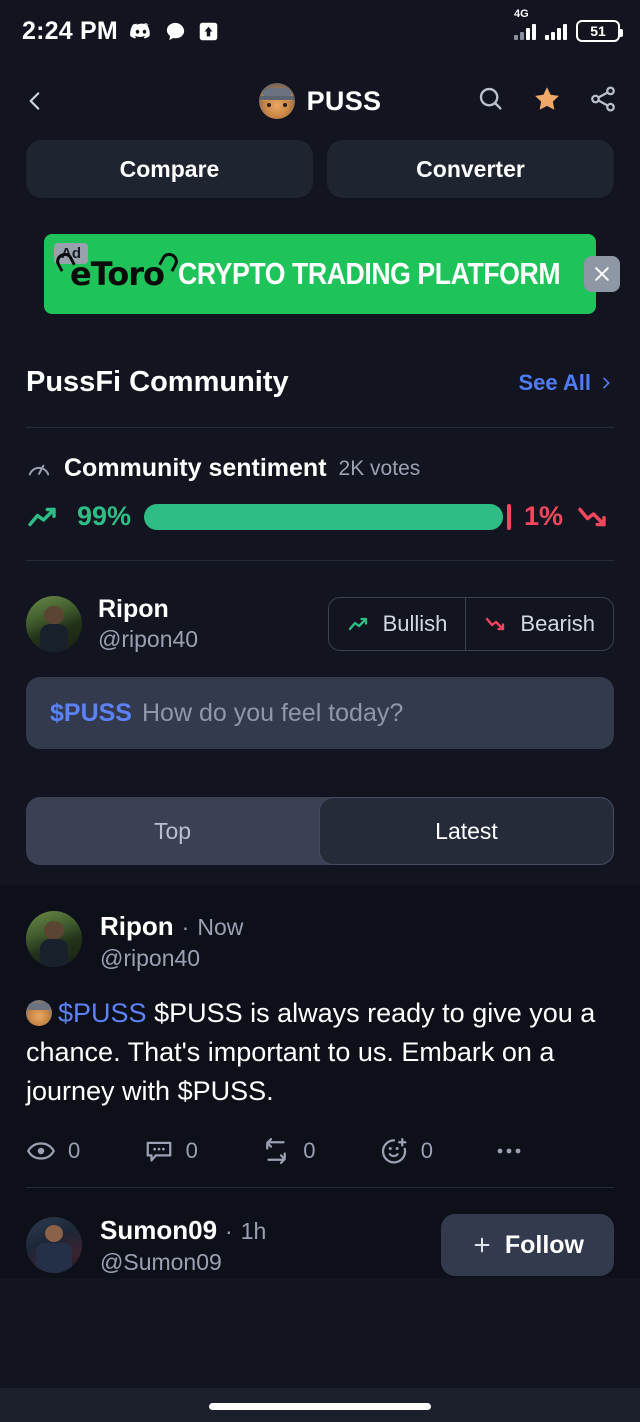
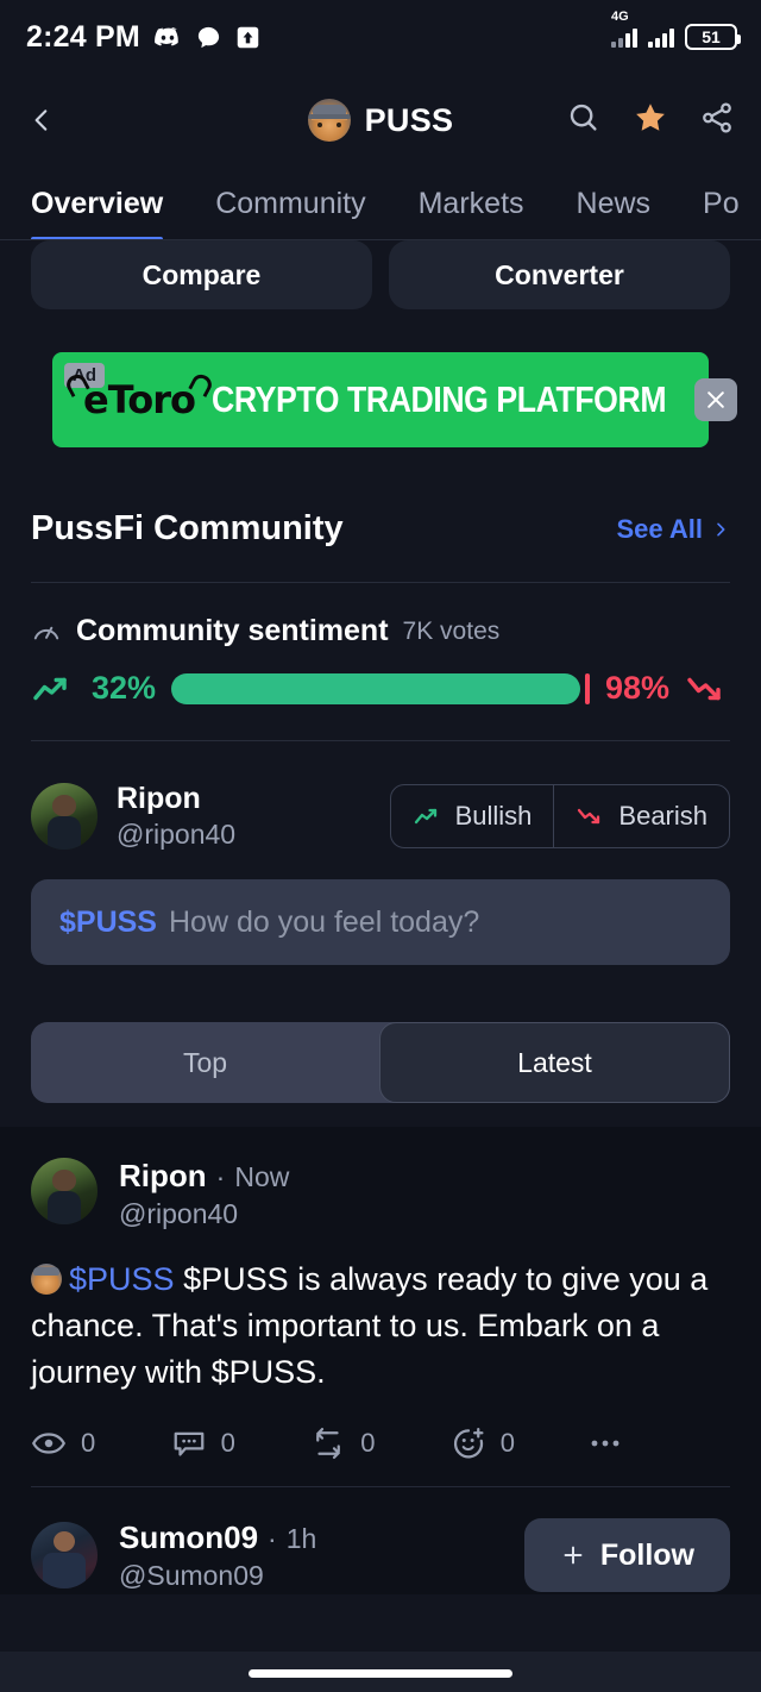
  2:24 PM
  4G
  51
  PUSS
+ Overview
+ Community
+ Markets
+ News
+ Po
  Compare
  Converter
  Ad
  eToro
  CRYPTO TRADING PLATFORM
  PussFi Community
  See All
  Community sentiment
- 2K votes
+ 7K votes
- 99%
+ 32%
- 1%
+ 98%
  Ripon
  @ripon40
  Bullish
  Bearish
  $PUSS
  How do you feel today?
  Top
  Latest
  Ripon
  ·
  Now
  @ripon40
  $PUSS $PUSS is always ready to give you a chance. That's important to us. Embark on a journey with $PUSS.
  0
  0
  0
  0
  Sumon09
  ·
  1h
  @Sumon09
  Follow
